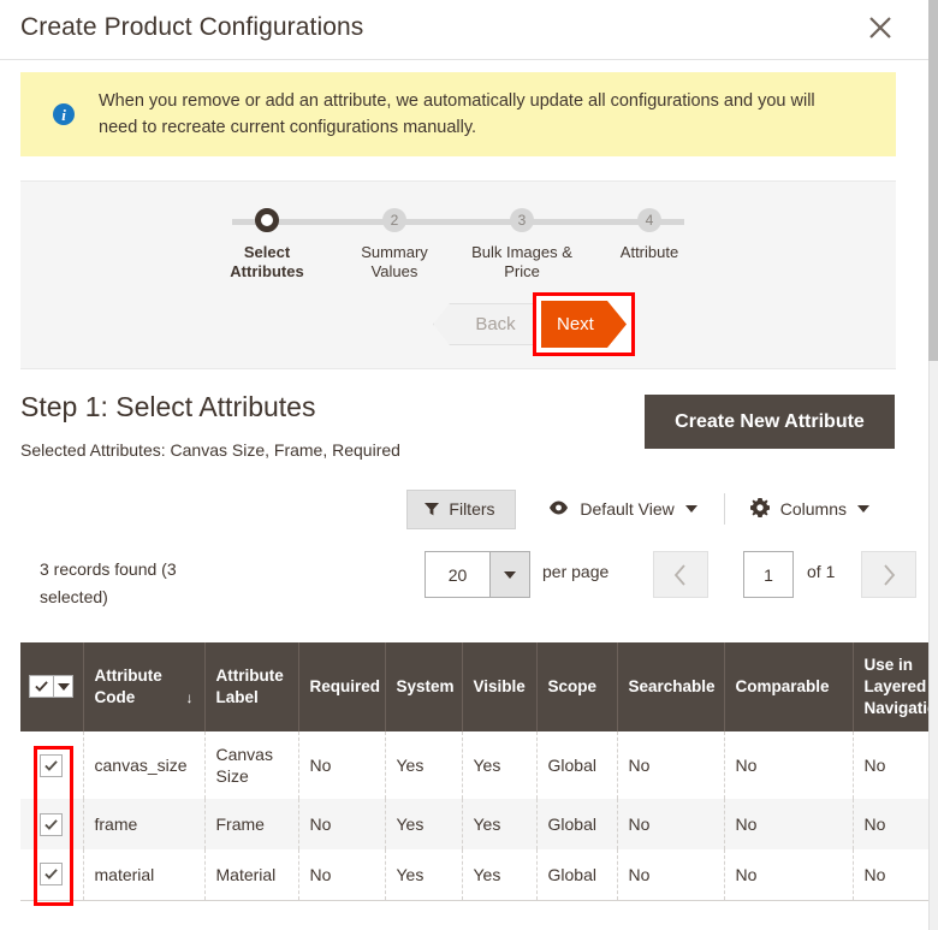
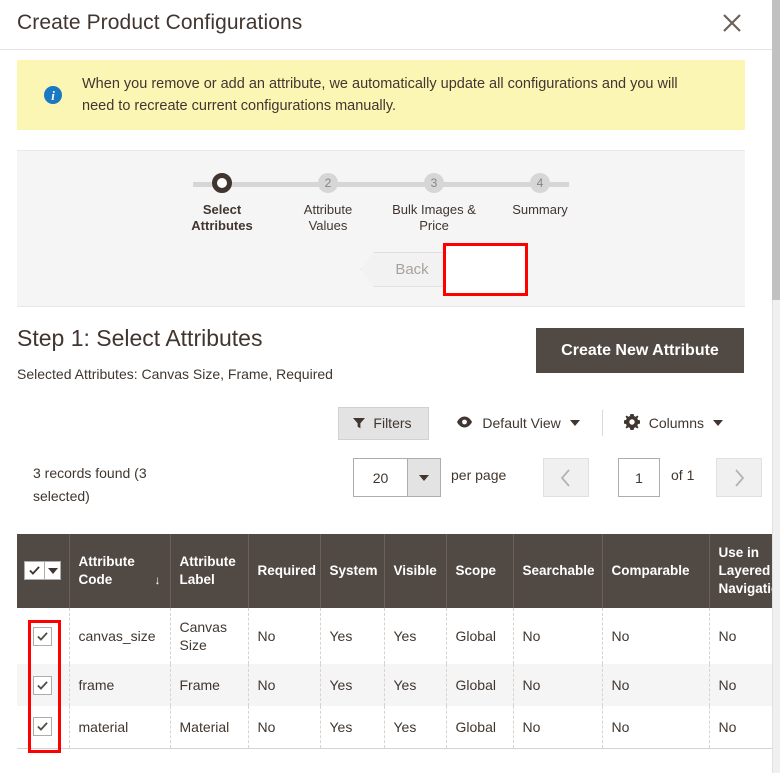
  Create Product Configurations
  i
  When you remove or add an attribute, we automatically update all configurations and you will need to recreate current configurations manually.
  Select
  Attributes
  2
- Summary
+ Attribute
  Values
  3
  Bulk Images &
  Price
  4
- Attribute
+ Summary
  Back
- Next
  Step 1: Select Attributes
  Selected Attributes: Canvas Size, Frame, Required
  Create New Attribute
  Filters
  Default View
  Columns
  3 records found (3 selected)
  20
  per page
  1
  of 1
  	Attribute Code ↓	Attribute Label	Required	System	Visible	Scope	Searchable	Comparable	Use in Layered Navigati
  	canvas_size	Canvas Size	No	Yes	Yes	Global	No	No	No
  	frame	Frame	No	Yes	Yes	Global	No	No	No
  	material	Material	No	Yes	Yes	Global	No	No	No
